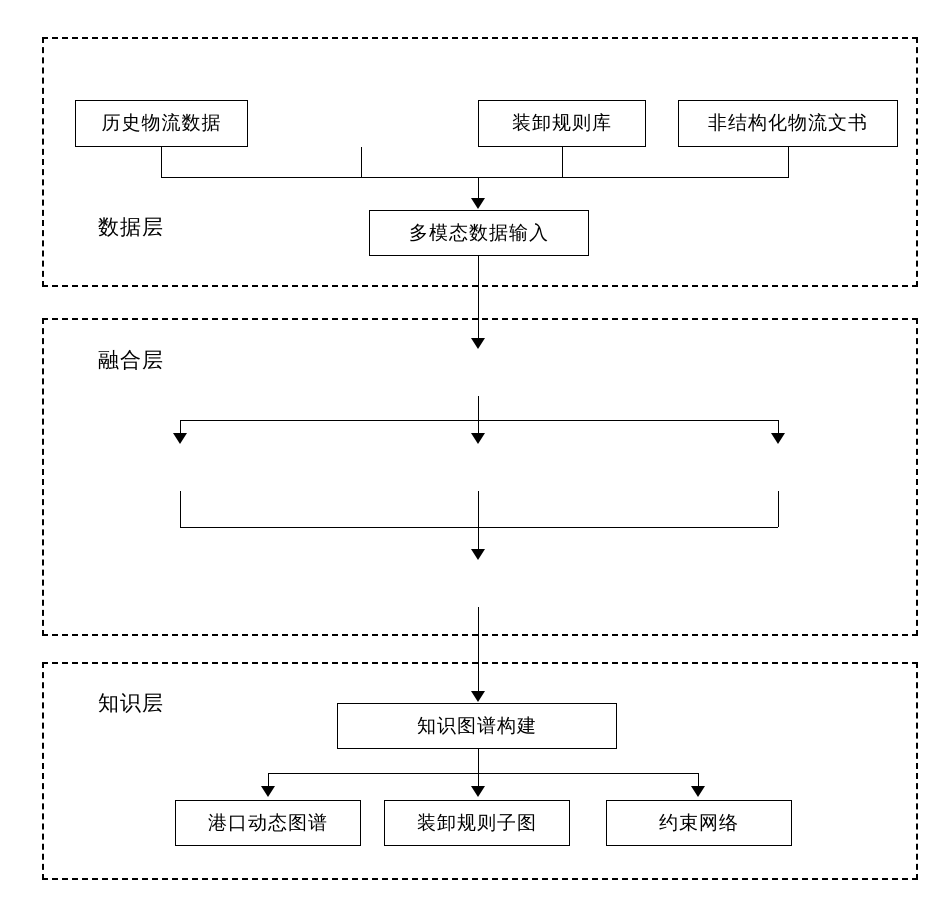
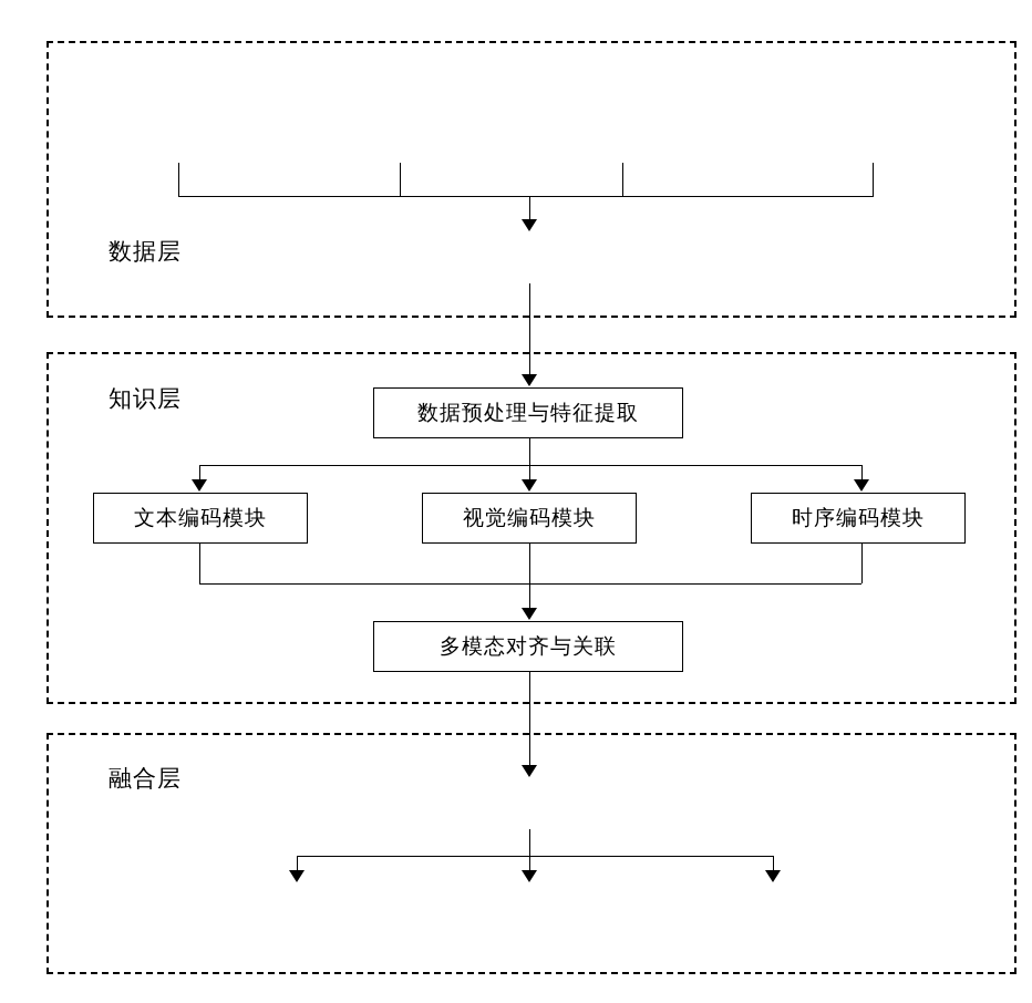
  数据层
- 历史物流数据
- 装卸规则库
- 非结构化物流文书
- 多模态数据输入
- 融合层
+ 知识层
+ 数据预处理与特征提取
+ 文本编码模块
+ 视觉编码模块
+ 时序编码模块
+ 多模态对齐与关联
- 知识层
+ 融合层
- 知识图谱构建
- 港口动态图谱
- 装卸规则子图
- 约束网络
